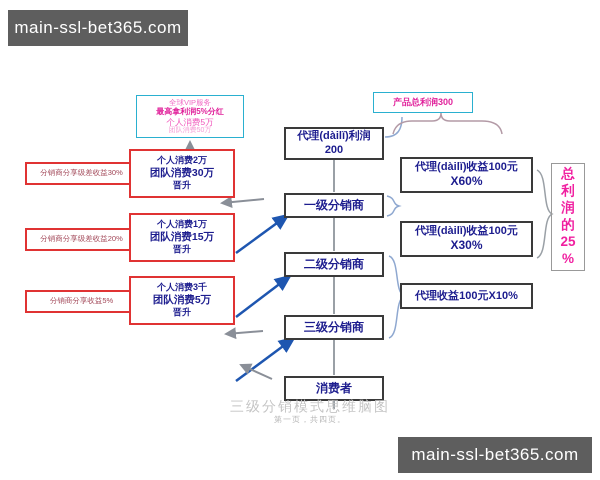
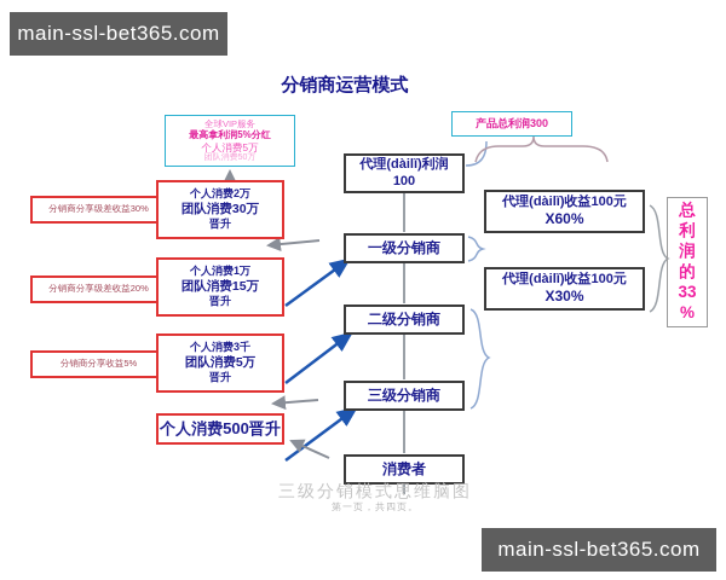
  main-ssl-bet365.com
+ 分销商运营模式
  全球VIP服务
  最高拿利润5%分红
  个人消费5万
  分销商分享级差收益30%
  分销商分享级差收益20%
  分销商分享收益5%
  个人消费2万
  团队消费30万
  晋升
  个人消费1万
  团队消费15万
  晋升
  个人消费3千
  团队消费5万
  晋升
+ 个人消费500晋升
  代理(dàilǐ)利润
- 200
+ 100
  一级分销商
  二级分销商
  三级分销商
  消费者
  产品总利润300
  代理(dàilǐ)收益100元
  X60%
  代理(dàilǐ)收益100元
  X30%
- 代理收益100元X10%
  总
  利
  润
  的
- 25
+ 33
  %
  三级分销模式思维脑图
  第一页，共四页。
  main-ssl-bet365.com
